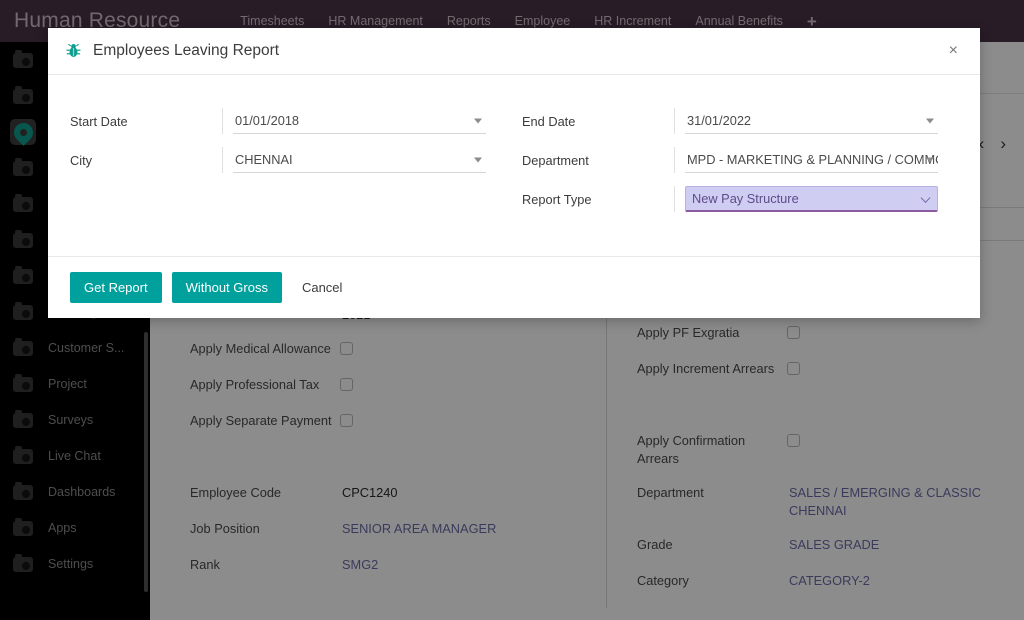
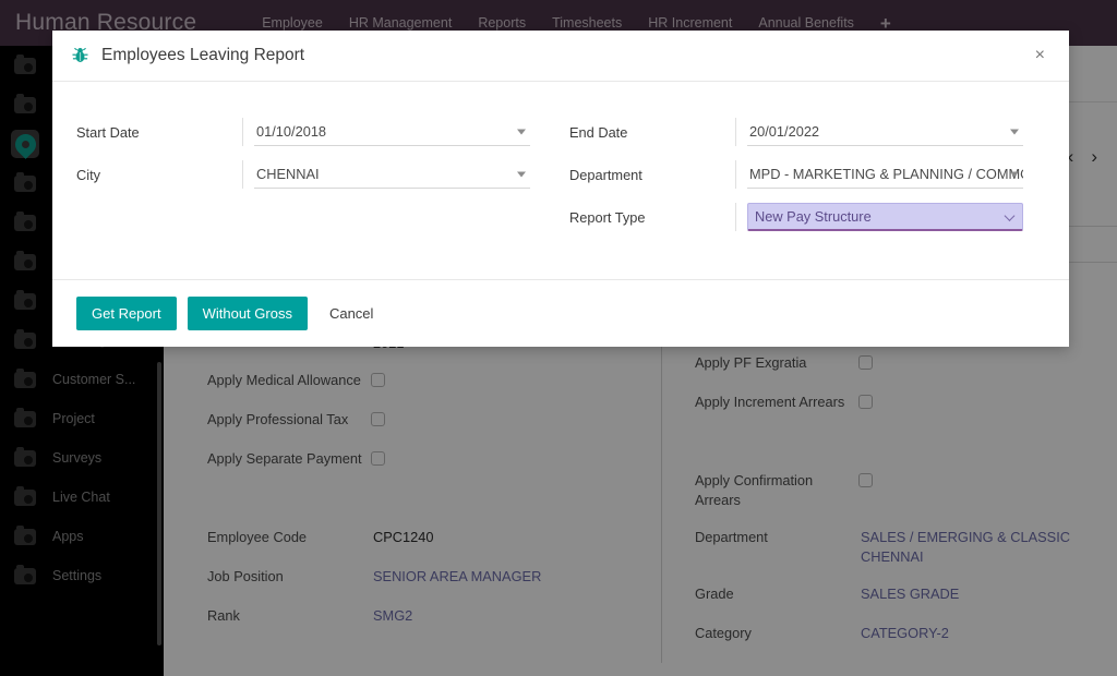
  Human Resource
- Timesheets
+ Employee
  HR Management
  Reports
- Employee
+ Timesheets
  HR Increment
  Annual Benefits
  +
  Customer S...
  Project
  Surveys
  Live Chat
- Dashboards
  Apps
  Settings
  ‹
  ›
  Apply Medical Allowance
  Apply Professional Tax
  Apply Separate Payment
  Employee Code
  CPC1240
  Job Position
  SENIOR AREA MANAGER
  Rank
  SMG2
  Apply PF Exgratia
  Apply Increment Arrears
  Apply Confirmation Arrears
  Department
  SALES / EMERGING & CLASSIC CHENNAI
  Grade
  SALES GRADE
  Category
  CATEGORY-2
  Employees Leaving Report
  ×
  Start Date
- 01/01/2018
+ 01/10/2018
  City
  CHENNAI
  End Date
- 31/01/2022
+ 20/01/2022
  Department
  MPD - MARKETING & PLANNING / COMM
  Report Type
  New Pay Structure
  Get Report
  Without Gross
  Cancel
